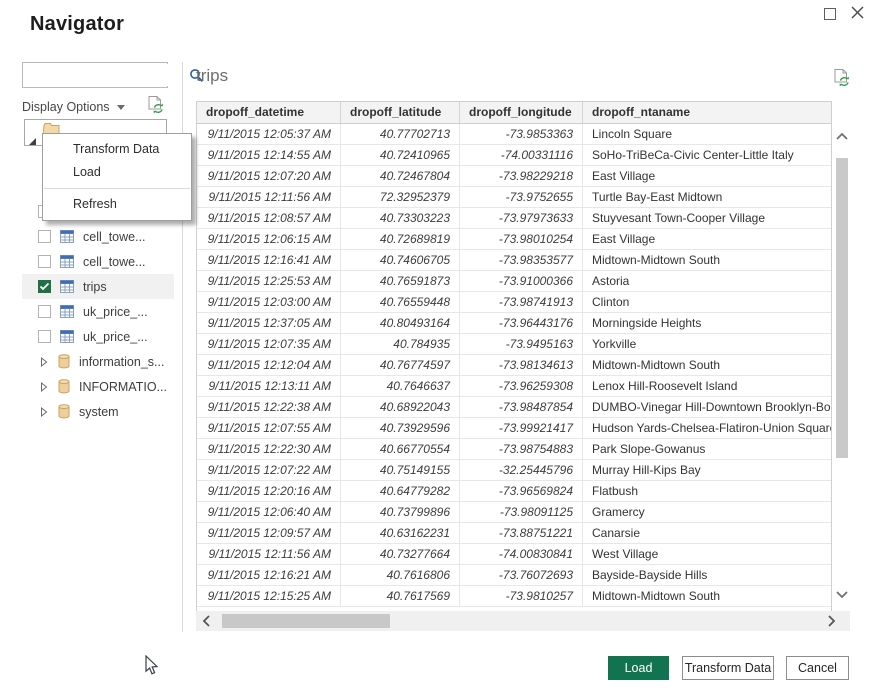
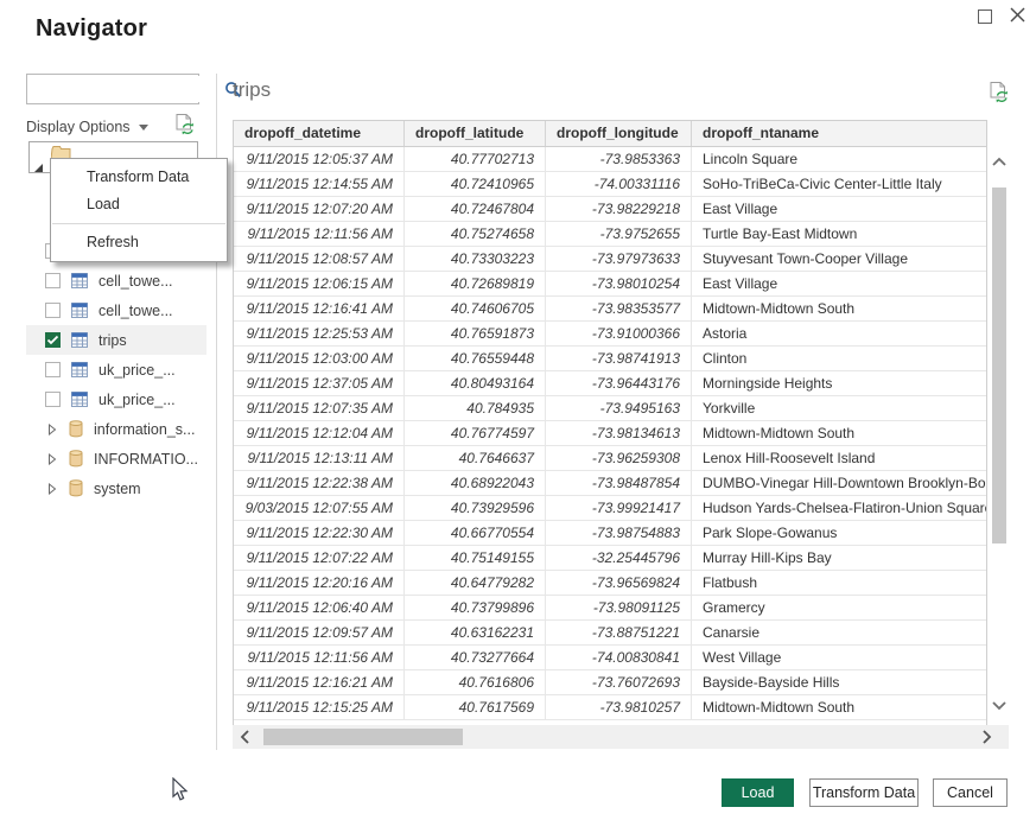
  Navigator
  Display Options
  cell_towe...
  cell_towe...
  trips
  uk_price_...
  uk_price_...
  information_s...
  INFORMATIO...
  system
  Transform Data
  Load
  Refresh
  trips
  dropoff_datetime
  dropoff_latitude
  dropoff_longitude
  dropoff_ntaname
  9/11/2015 12:05:37 AM
  40.77702713
  -73.9853363
  Lincoln Square
  9/11/2015 12:14:55 AM
  40.72410965
  -74.00331116
  SoHo-TriBeCa-Civic Center-Little Italy
  9/11/2015 12:07:20 AM
  40.72467804
  -73.98229218
  East Village
  9/11/2015 12:11:56 AM
- 72.32952379
+ 40.75274658
  -73.9752655
  Turtle Bay-East Midtown
  9/11/2015 12:08:57 AM
  40.73303223
  -73.97973633
  Stuyvesant Town-Cooper Village
  9/11/2015 12:06:15 AM
  40.72689819
  -73.98010254
  East Village
  9/11/2015 12:16:41 AM
  40.74606705
  -73.98353577
  Midtown-Midtown South
  9/11/2015 12:25:53 AM
  40.76591873
  -73.91000366
  Astoria
  9/11/2015 12:03:00 AM
  40.76559448
  -73.98741913
  Clinton
  9/11/2015 12:37:05 AM
  40.80493164
  -73.96443176
  Morningside Heights
  9/11/2015 12:07:35 AM
  40.784935
  -73.9495163
  Yorkville
  9/11/2015 12:12:04 AM
  40.76774597
  -73.98134613
  Midtown-Midtown South
  9/11/2015 12:13:11 AM
  40.7646637
  -73.96259308
  Lenox Hill-Roosevelt Island
  9/11/2015 12:22:38 AM
  40.68922043
  -73.98487854
  DUMBO-Vinegar Hill-Downtown Brooklyn-Bo
- 9/11/2015 12:07:55 AM
+ 9/03/2015 12:07:55 AM
  40.73929596
  -73.99921417
  Hudson Yards-Chelsea-Flatiron-Union Squar
  9/11/2015 12:22:30 AM
  40.66770554
  -73.98754883
  Park Slope-Gowanus
  9/11/2015 12:07:22 AM
  40.75149155
  -32.25445796
  Murray Hill-Kips Bay
  9/11/2015 12:20:16 AM
  40.64779282
  -73.96569824
  Flatbush
  9/11/2015 12:06:40 AM
  40.73799896
  -73.98091125
  Gramercy
  9/11/2015 12:09:57 AM
  40.63162231
  -73.88751221
  Canarsie
  9/11/2015 12:11:56 AM
  40.73277664
  -74.00830841
  West Village
  9/11/2015 12:16:21 AM
  40.7616806
  -73.76072693
  Bayside-Bayside Hills
  9/11/2015 12:15:25 AM
  40.7617569
  -73.9810257
  Midtown-Midtown South
  Load
  Transform Data
  Cancel
